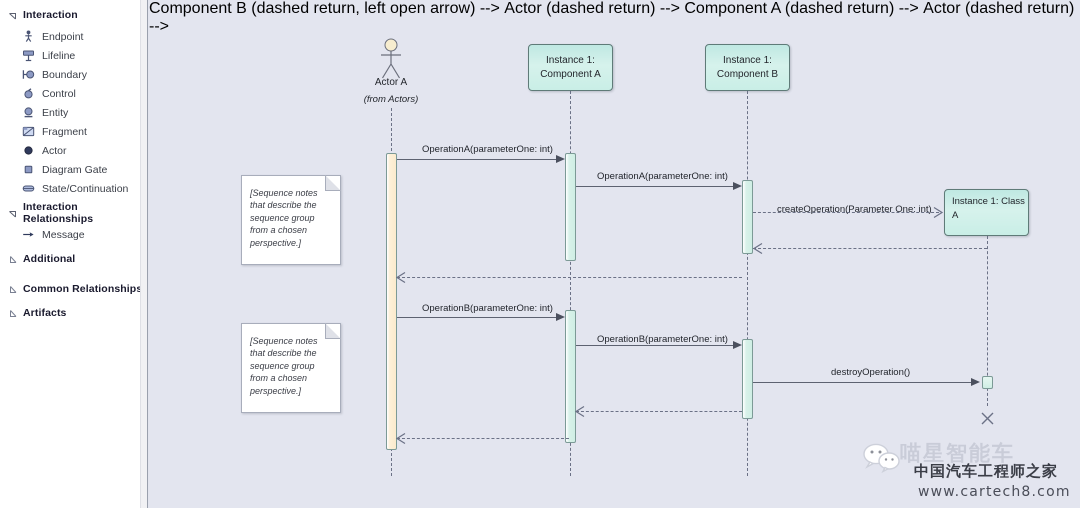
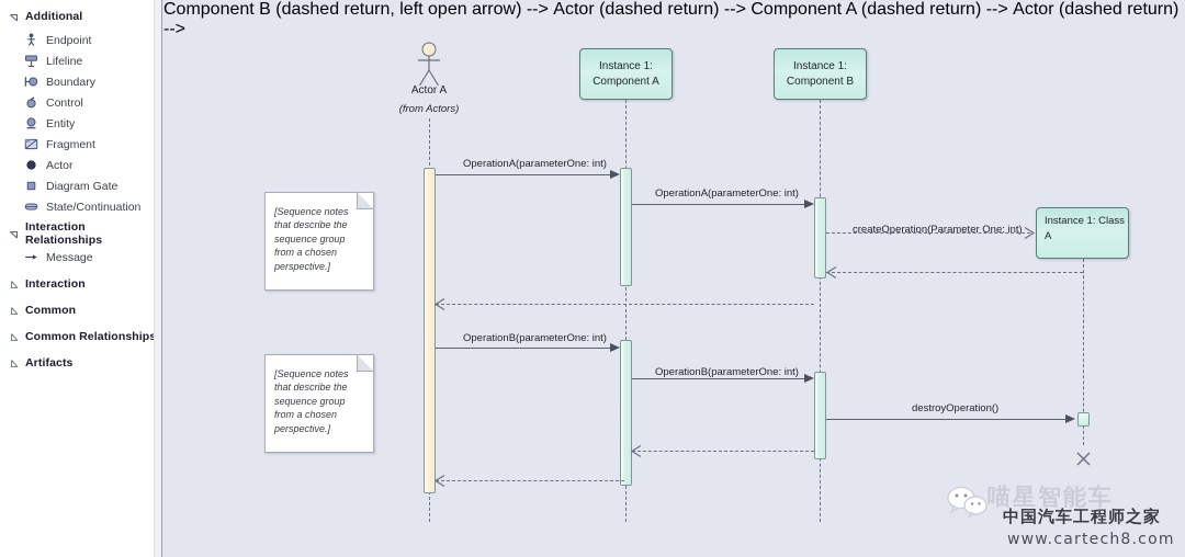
- Interaction
+ Additional
  Endpoint
  Lifeline
  Boundary
  Control
  Entity
  Fragment
  Actor
  Diagram Gate
  State/Continuation
  Interaction Relationships
  Message
- Additional
+ Interaction
+ Common
  Common Relationship
  Artifacts
  Actor A
  (from Actors)
  Instance 1:
  Component A
  Instance 1:
  Component B
  Instance 1: Class A
  [Sequence notes that describe the sequence group from a chosen perspective.]
  [Sequence notes that describe the sequence group from a chosen perspective.]
  OperationA(parameterOne: int)
  OperationA(parameterOne: int)
  createOperation(Parameter One: int)
  Component B (dashed return, left open arrow) --> Actor (dashed return) -->
  OperationB(parameterOne: int)
  OperationB(parameterOne: int)
  destroyOperation()
  Component A (dashed return) --> Actor (dashed return) -->
  喵星智能车
  中国汽车工程师之家
  www.cartech8.com
